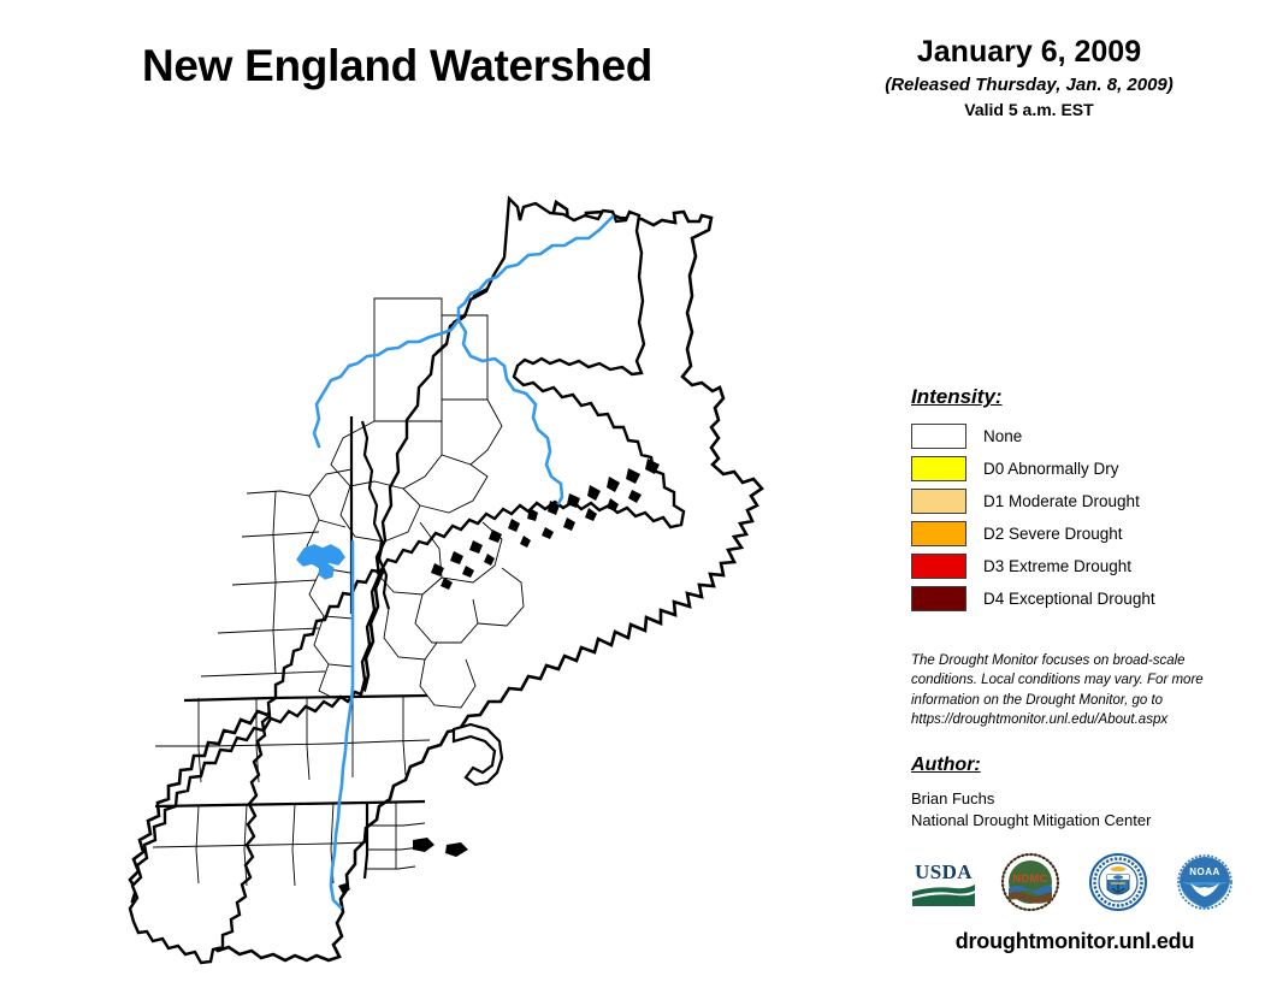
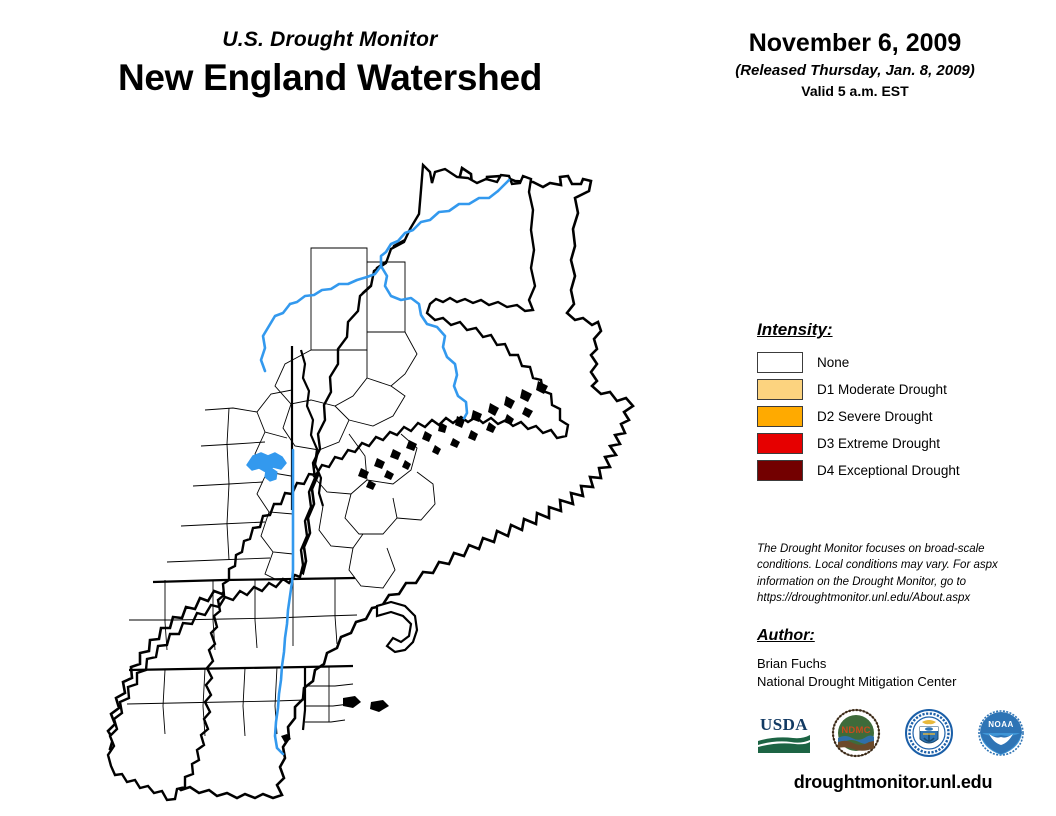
+ U.S. Drought Monitor
  New England Watershed
- January 6, 2009
+ November 6, 2009
  (Released Thursday, Jan. 8, 2009)
  Valid 5 a.m. EST
  Intensity:
  None
- D0 Abnormally Dry
  D1 Moderate Drought
  D2 Severe Drought
  D3 Extreme Drought
  D4 Exceptional Drought
- The Drought Monitor focuses on broad-scale conditions. Local conditions may vary. For more information on the Drought Monitor, go to https://droughtmonitor.unl.edu/About.aspx
+ The Drought Monitor focuses on broad-scale conditions. Local conditions may vary. For aspx information on the Drought Monitor, go to https://droughtmonitor.unl.edu/About.aspx
  Author:
  Brian Fuchs
  National Drought Mitigation Center
  USDA
  NDMC
  NOAA
  droughtmonitor.unl.edu
